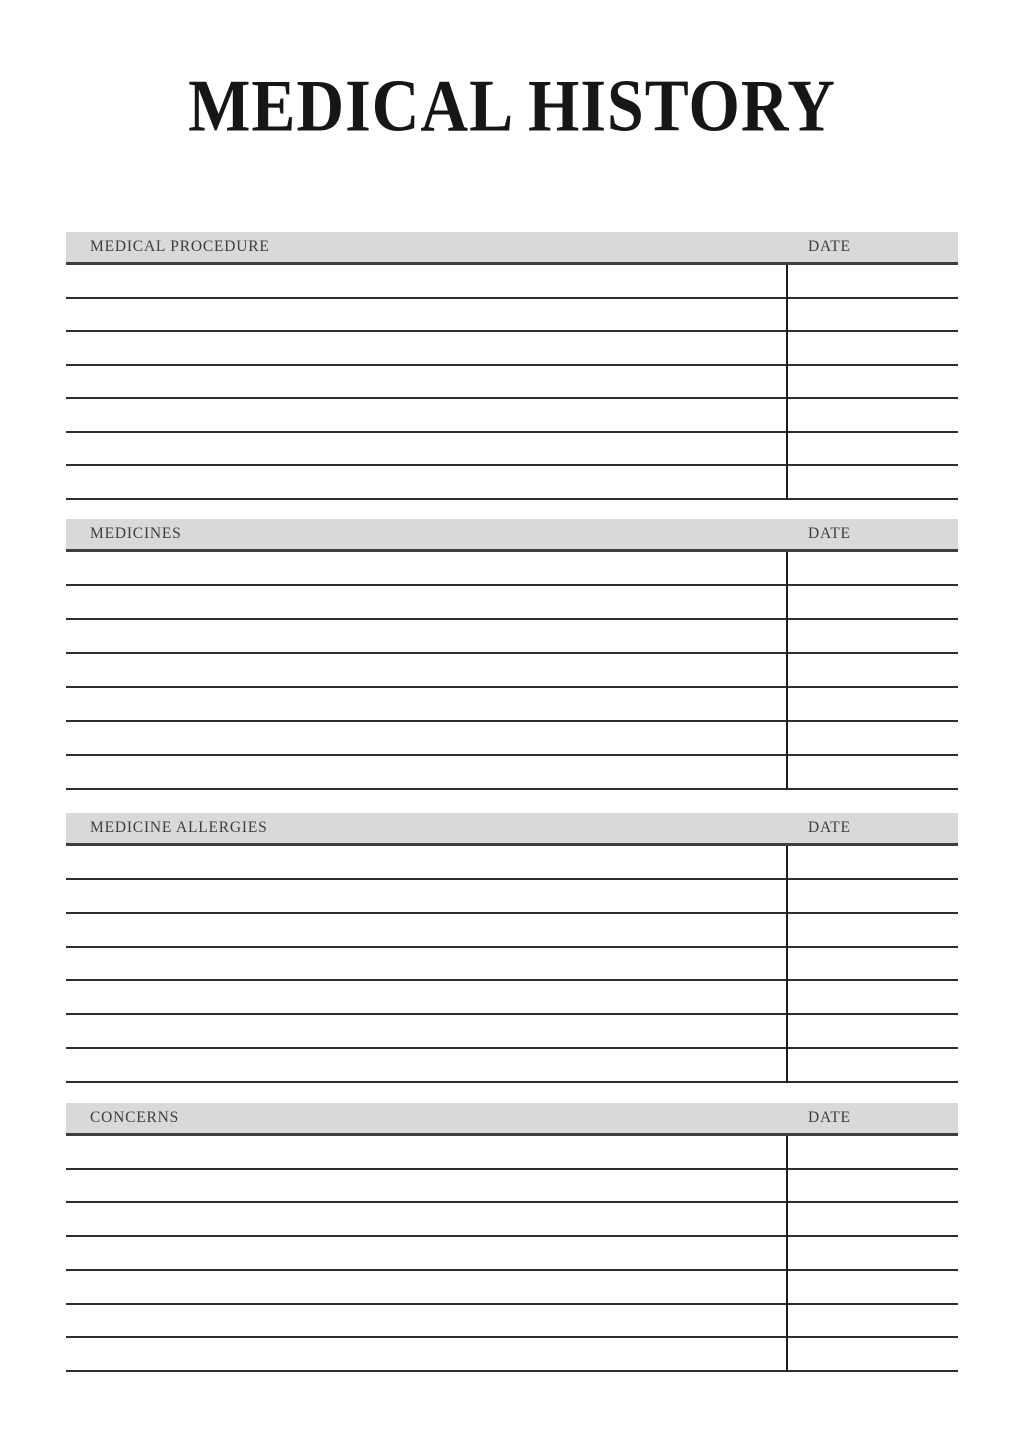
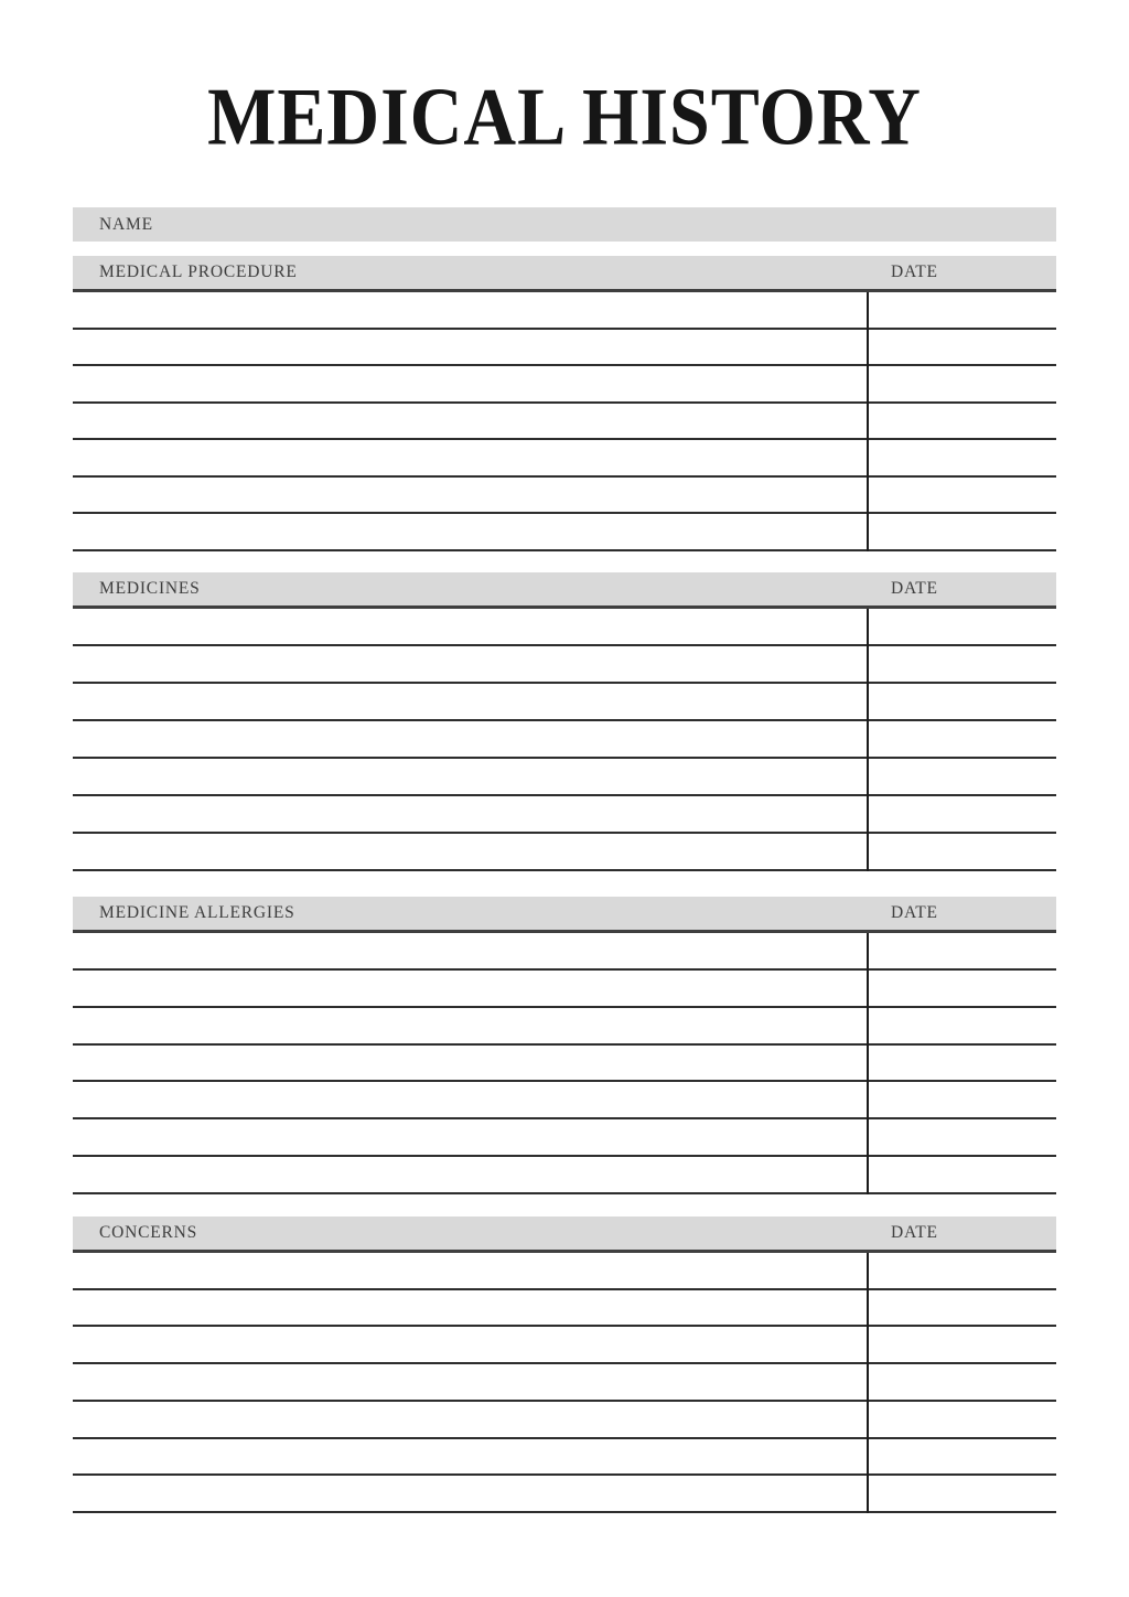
  MEDICAL HISTORY
+ NAME
  MEDICAL PROCEDURE
  DATE
  MEDICINES
  DATE
  MEDICINE ALLERGIES
  DATE
  CONCERNS
  DATE
